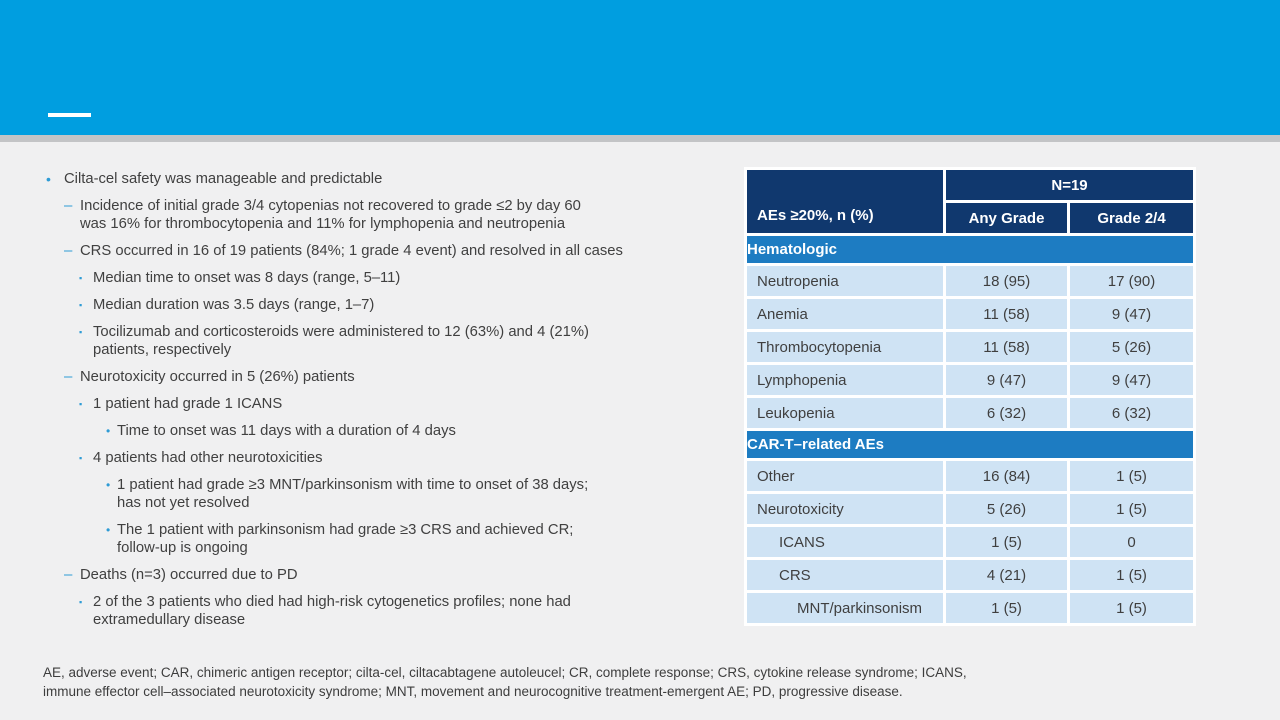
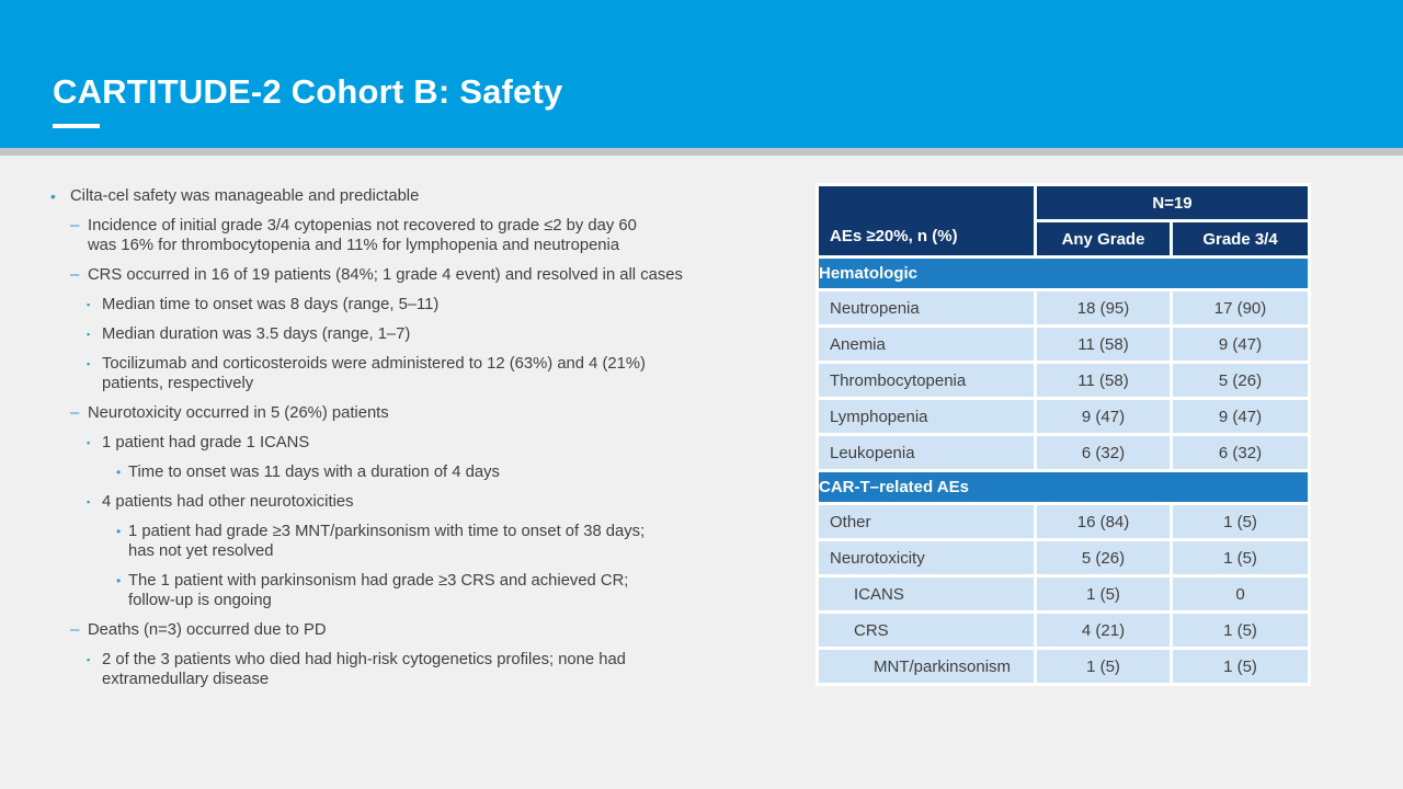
+ CARTITUDE-2 Cohort B: Safety
  •
  Cilta-cel safety was manageable and predictable
  –
  Incidence of initial grade 3/4 cytopenias not recovered to grade ≤2 by day 60
  was 16% for thrombocytopenia and 11% for lymphopenia and neutropenia
  –
  CRS occurred in 16 of 19 patients (84%; 1 grade 4 event) and resolved in all cases
  ▪
  Median time to onset was 8 days (range, 5–11)
  ▪
  Median duration was 3.5 days (range, 1–7)
  ▪
  Tocilizumab and corticosteroids were administered to 12 (63%) and 4 (21%)
  patients, respectively
  –
  Neurotoxicity occurred in 5 (26%) patients
  ▪
  1 patient had grade 1 ICANS
  •
  Time to onset was 11 days with a duration of 4 days
  ▪
  4 patients had other neurotoxicities
  •
  1 patient had grade ≥3 MNT/parkinsonism with time to onset of 38 days;
  has not yet resolved
  •
  The 1 patient with parkinsonism had grade ≥3 CRS and achieved CR;
  follow-up is ongoing
  –
  Deaths (n=3) occurred due to PD
  ▪
  2 of the 3 patients who died had high-risk cytogenetics profiles; none had
  extramedullary disease
  AEs ≥20%, n (%)	N=19
- Any Grade	Grade 2/4
+ Any Grade	Grade 3/4
  Hematologic
  Neutropenia	18 (95)	17 (90)
  Anemia	11 (58)	9 (47)
  Thrombocytopenia	11 (58)	5 (26)
  Lymphopenia	9 (47)	9 (47)
  Leukopenia	6 (32)	6 (32)
  CAR-T–related AEs
  Other	16 (84)	1 (5)
  Neurotoxicity	5 (26)	1 (5)
  ICANS	1 (5)	0
  CRS	4 (21)	1 (5)
  MNT/parkinsonism	1 (5)	1 (5)
- AE, adverse event; CAR, chimeric antigen receptor; cilta-cel, ciltacabtagene autoleucel; CR, complete response; CRS, cytokine release syndrome; ICANS,
- immune effector cell–associated neurotoxicity syndrome; MNT, movement and neurocognitive treatment-emergent AE; PD, progressive disease.
